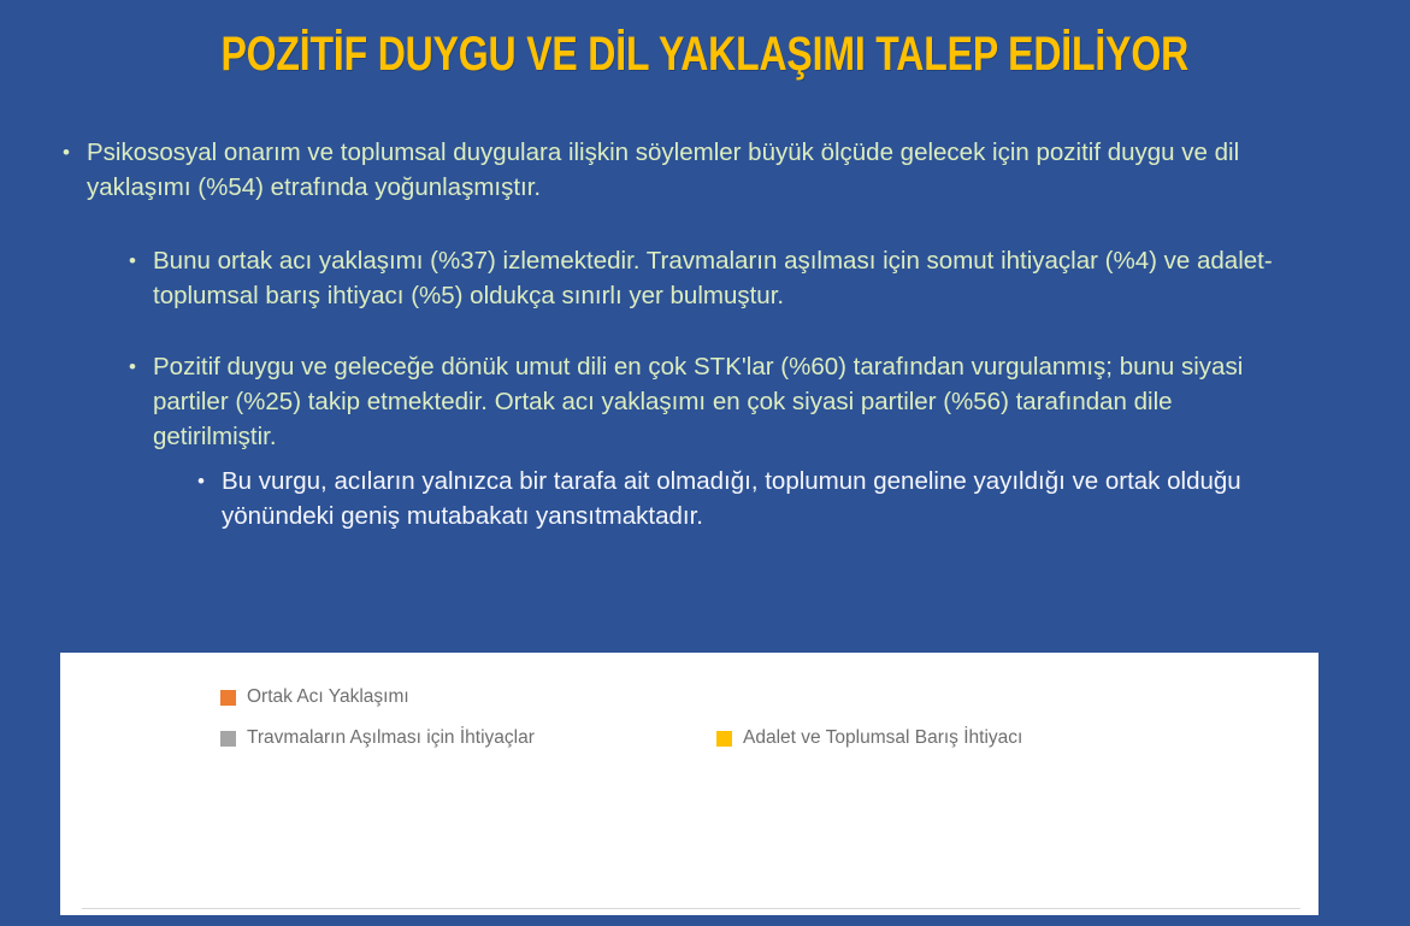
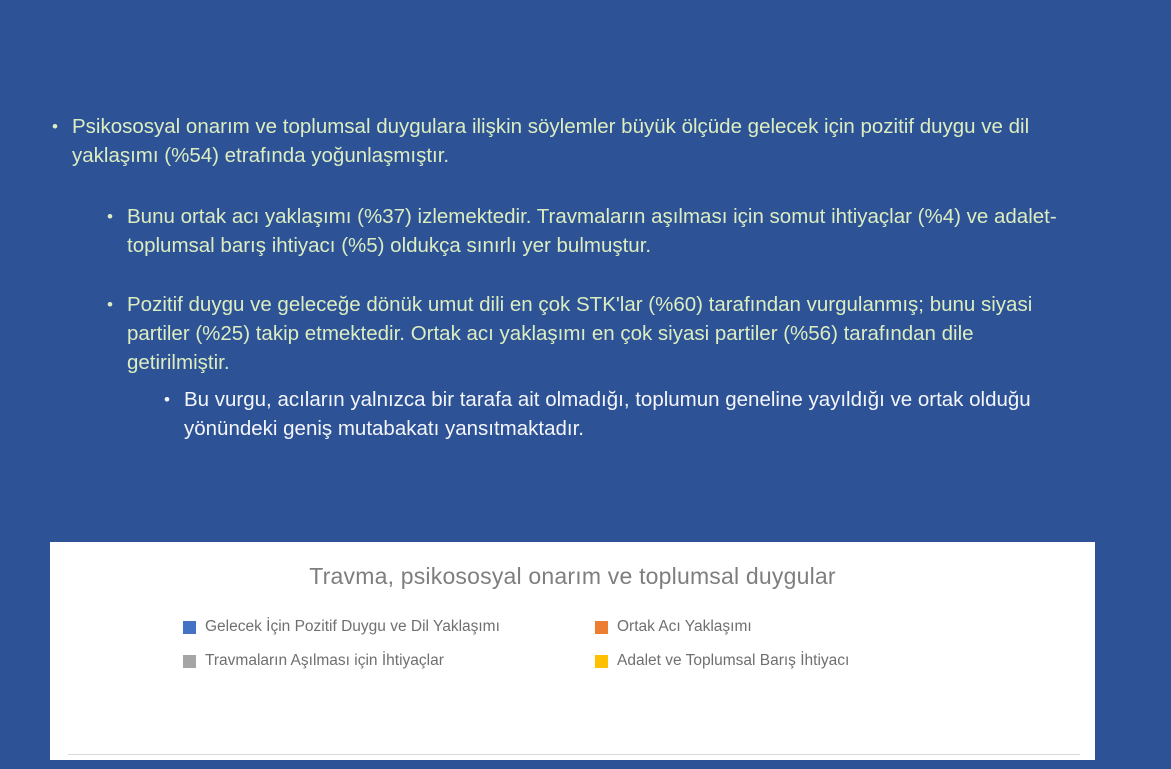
- POZİTİF DUYGU VE DİL YAKLAŞIMI TALEP EDİLİYOR
  •
  Psikososyal onarım ve toplumsal duygulara ilişkin söylemler büyük ölçüde gelecek için pozitif duygu ve dil yaklaşımı (%54) etrafında yoğunlaşmıştır.
  •
  Bunu ortak acı yaklaşımı (%37) izlemektedir. Travmaların aşılması için somut ihtiyaçlar (%4) ve adalet-toplumsal barış ihtiyacı (%5) oldukça sınırlı yer bulmuştur.
  •
  Pozitif duygu ve geleceğe dönük umut dili en çok STK'lar (%60) tarafından vurgulanmış; bunu siyasi partiler (%25) takip etmektedir. Ortak acı yaklaşımı en çok siyasi partiler (%56) tarafından dile getirilmiştir.
  •
  Bu vurgu, acıların yalnızca bir tarafa ait olmadığı, toplumun geneline yayıldığı ve ortak olduğu yönündeki geniş mutabakatı yansıtmaktadır.
+ Travma, psikososyal onarım ve toplumsal duygular
+ Gelecek İçin Pozitif Duygu ve Dil Yaklaşımı
  Ortak Acı Yaklaşımı
  Travmaların Aşılması için İhtiyaçlar
  Adalet ve Toplumsal Barış İhtiyacı
